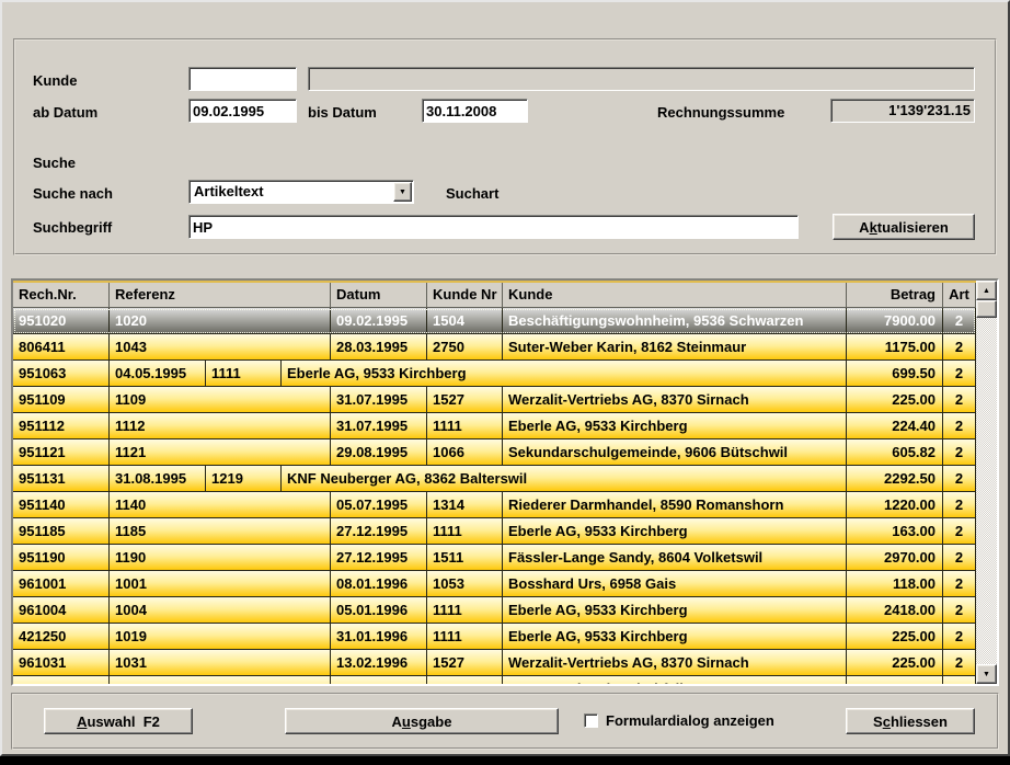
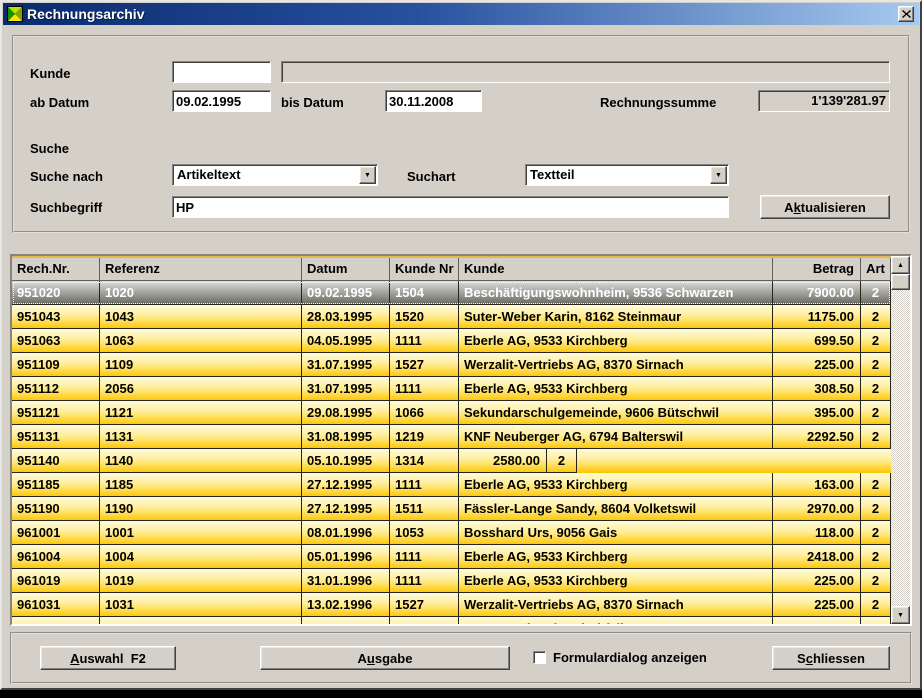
+ Rechnungsarchiv
  Kunde
  ab Datum
  09.02.1995
  bis Datum
  30.11.2008
  Rechnungssumme
- 1'139'231.15
+ 1'139'281.97
  Suche
  Suche nach
  Artikeltext
  Suchart
+ Textteil
  Suchbegriff
  HP
  Aktualisieren
  Rech.Nr.
  Referenz
  Datum
  Kunde Nr
  Kunde
  Betrag
  Art
  951020
  1020
  09.02.1995
  1504
  Beschäftigungswohnheim, 9536 Schwarzen
  7900.00
  2
- 806411
+ 951043
  1043
  28.03.1995
- 2750
+ 1520
  Suter-Weber Karin, 8162 Steinmaur
  1175.00
  2
  951063
+ 1063
  04.05.1995
  1111
  Eberle AG, 9533 Kirchberg
  699.50
  2
  951109
  1109
  31.07.1995
  1527
  Werzalit-Vertriebs AG, 8370 Sirnach
  225.00
  2
  951112
- 1112
+ 2056
  31.07.1995
  1111
  Eberle AG, 9533 Kirchberg
- 224.40
+ 308.50
  2
  951121
  1121
  29.08.1995
  1066
  Sekundarschulgemeinde, 9606 Bütschwil
- 605.82
+ 395.00
  2
  951131
+ 1131
  31.08.1995
  1219
- KNF Neuberger AG, 8362 Balterswil
+ KNF Neuberger AG, 6794 Balterswil
  2292.50
  2
  951140
  1140
- 05.07.1995
+ 05.10.1995
  1314
- Riederer Darmhandel, 8590 Romanshorn
- 1220.00
+ 2580.00
  2
  951185
  1185
  27.12.1995
  1111
  Eberle AG, 9533 Kirchberg
  163.00
  2
  951190
  1190
  27.12.1995
  1511
  Fässler-Lange Sandy, 8604 Volketswil
  2970.00
  2
  961001
  1001
  08.01.1996
  1053
- Bosshard Urs, 6958 Gais
+ Bosshard Urs, 9056 Gais
  118.00
  2
  961004
  1004
  05.01.1996
  1111
  Eberle AG, 9533 Kirchberg
  2418.00
  2
- 421250
+ 961019
  1019
  31.01.1996
  1111
  Eberle AG, 9533 Kirchberg
  225.00
  2
  961031
  1031
  13.02.1996
  1527
  Werzalit-Vertriebs AG, 8370 Sirnach
  225.00
  2
  Auswahl F2
  Ausgabe
  Formulardialog anzeigen
  Schliessen
